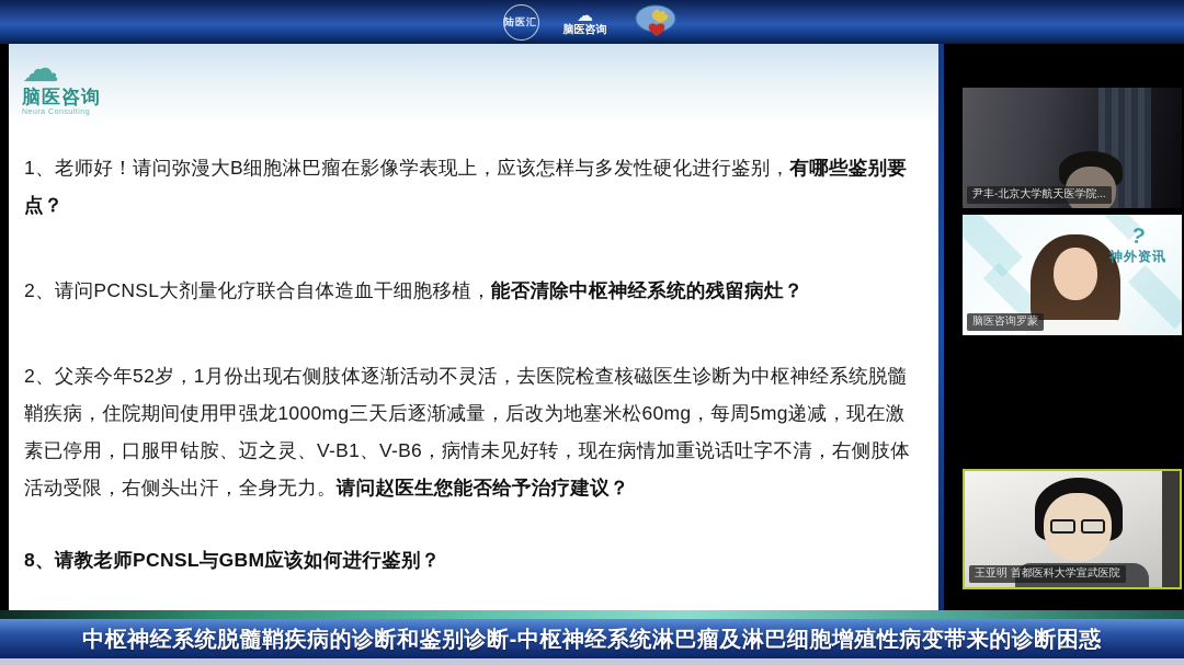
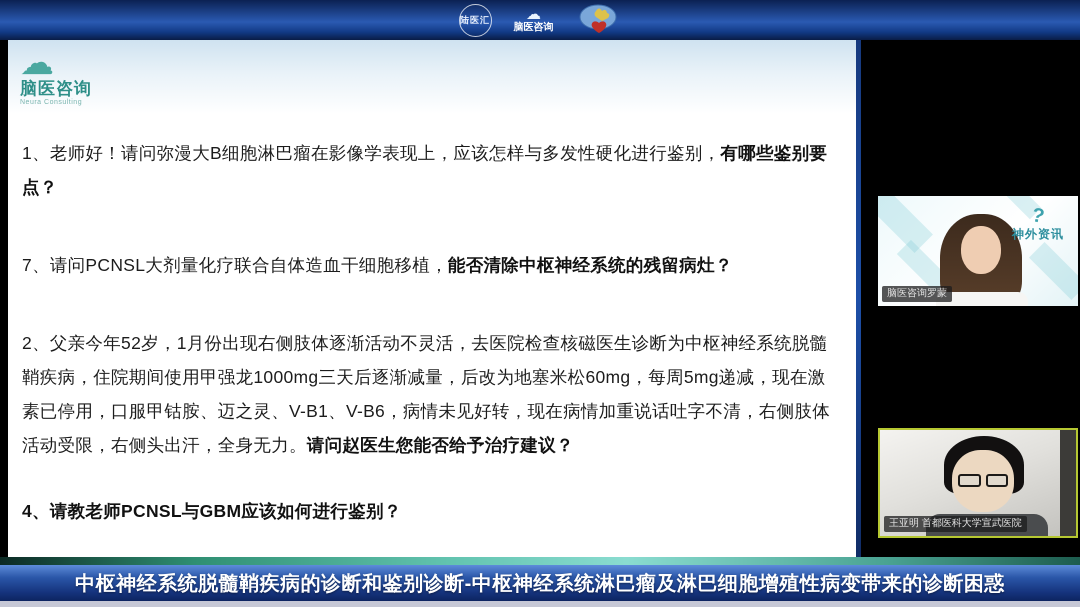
  陆医汇
  ☁
  脑医咨询
  ☁
  脑医咨询
  1、老师好！请问弥漫大B细胞淋巴瘤在影像学表现上，应该怎样与多发性硬化进行鉴别，有哪些鉴别要点？
- 2、请问PCNSL大剂量化疗联合自体造血干细胞移植，能否清除中枢神经系统的残留病灶？
+ 7、请问PCNSL大剂量化疗联合自体造血干细胞移植，能否清除中枢神经系统的残留病灶？
  2、父亲今年52岁，1月份出现右侧肢体逐渐活动不灵活，去医院检查核磁医生诊断为中枢神经系统脱髓鞘疾病，住院期间使用甲强龙1000mg三天后逐渐减量，后改为地塞米松60mg，每周5mg递减，现在激素已停用，口服甲钴胺、迈之灵、V-B1、V-B6，病情未见好转，现在病情加重说话吐字不清，右侧肢体活动受限，右侧头出汗，全身无力。请问赵医生您能否给予治疗建议？
- 8、请教老师PCNSL与GBM应该如何进行鉴别？
+ 4、请教老师PCNSL与GBM应该如何进行鉴别？
- 尹丰-北京大学航天医学院...
  神外资讯
  脑医咨询罗蒙
  王亚明 首都医科大学宣武医院
  中枢神经系统脱髓鞘疾病的诊断和鉴别诊断-中枢神经系统淋巴瘤及淋巴细胞增殖性病变带来的诊断困惑
